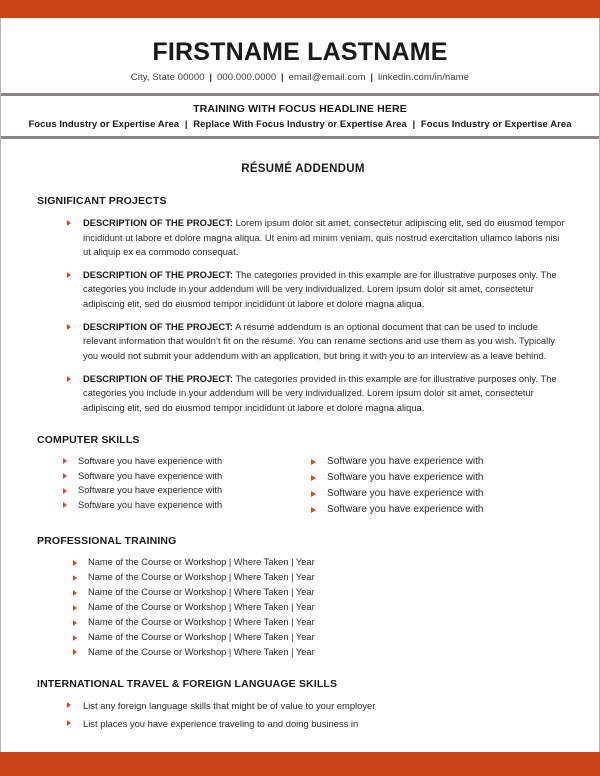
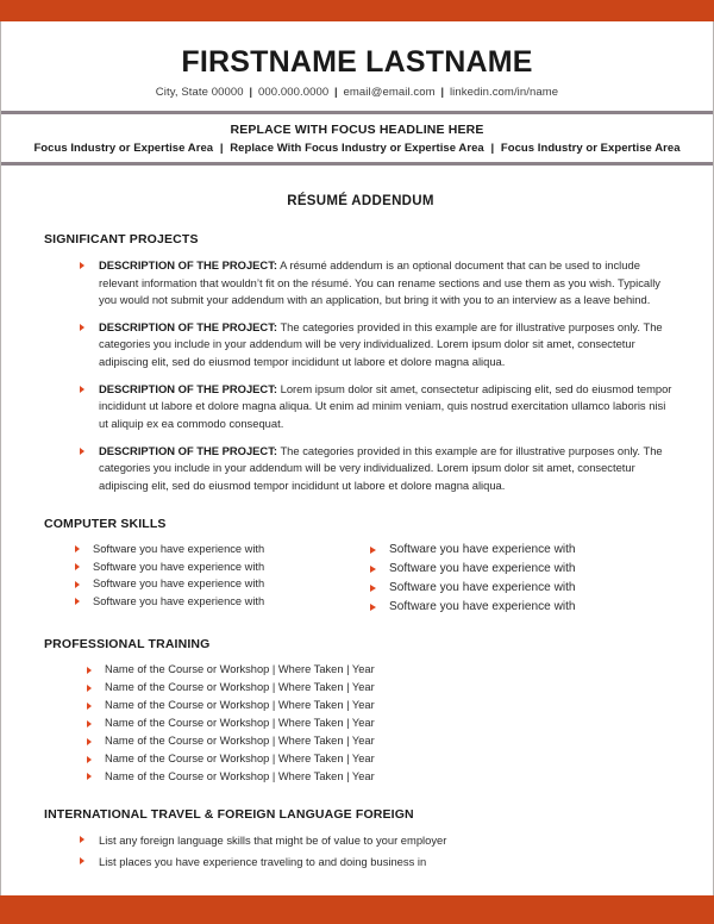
  FIRSTNAME LASTNAME
  City, State 00000 | 000.000.0000 | email@email.com | linkedin.com/in/name
- TRAINING WITH FOCUS HEADLINE HERE
+ REPLACE WITH FOCUS HEADLINE HERE
  Focus Industry or Expertise Area | Replace With Focus Industry or Expertise Area | Focus Industry or Expertise Area
  RÉSUMÉ ADDENDUM
  SIGNIFICANT PROJECTS
- DESCRIPTION OF THE PROJECT: Lorem ipsum dolor sit amet, consectetur adipiscing elit, sed do eiusmod tempor incididunt ut labore et dolore magna aliqua. Ut enim ad minim veniam, quis nostrud exercitation ullamco laboris nisi ut aliquip ex ea commodo consequat.
+ DESCRIPTION OF THE PROJECT: A résumé addendum is an optional document that can be used to include relevant information that wouldn’t fit on the résumé. You can rename sections and use them as you wish. Typically you would not submit your addendum with an application, but bring it with you to an interview as a leave behind.
  DESCRIPTION OF THE PROJECT: The categories provided in this example are for illustrative purposes only. The categories you include in your addendum will be very individualized. Lorem ipsum dolor sit amet, consectetur adipiscing elit, sed do eiusmod tempor incididunt ut labore et dolore magna aliqua.
- DESCRIPTION OF THE PROJECT: A résumé addendum is an optional document that can be used to include relevant information that wouldn’t fit on the résumé. You can rename sections and use them as you wish. Typically you would not submit your addendum with an application, but bring it with you to an interview as a leave behind.
+ DESCRIPTION OF THE PROJECT: Lorem ipsum dolor sit amet, consectetur adipiscing elit, sed do eiusmod tempor incididunt ut labore et dolore magna aliqua. Ut enim ad minim veniam, quis nostrud exercitation ullamco laboris nisi ut aliquip ex ea commodo consequat.
  DESCRIPTION OF THE PROJECT: The categories provided in this example are for illustrative purposes only. The categories you include in your addendum will be very individualized. Lorem ipsum dolor sit amet, consectetur adipiscing elit, sed do eiusmod tempor incididunt ut labore et dolore magna aliqua.
  COMPUTER SKILLS
  Software you have experience with
  Software you have experience with
  Software you have experience with
  Software you have experience with
  Software you have experience with
  Software you have experience with
  Software you have experience with
  Software you have experience with
  PROFESSIONAL TRAINING
  Name of the Course or Workshop | Where Taken | Year
  Name of the Course or Workshop | Where Taken | Year
  Name of the Course or Workshop | Where Taken | Year
  Name of the Course or Workshop | Where Taken | Year
  Name of the Course or Workshop | Where Taken | Year
  Name of the Course or Workshop | Where Taken | Year
  Name of the Course or Workshop | Where Taken | Year
- INTERNATIONAL TRAVEL & FOREIGN LANGUAGE SKILLS
+ INTERNATIONAL TRAVEL & FOREIGN LANGUAGE FOREIGN
  List any foreign language skills that might be of value to your employer
  List places you have experience traveling to and doing business in
